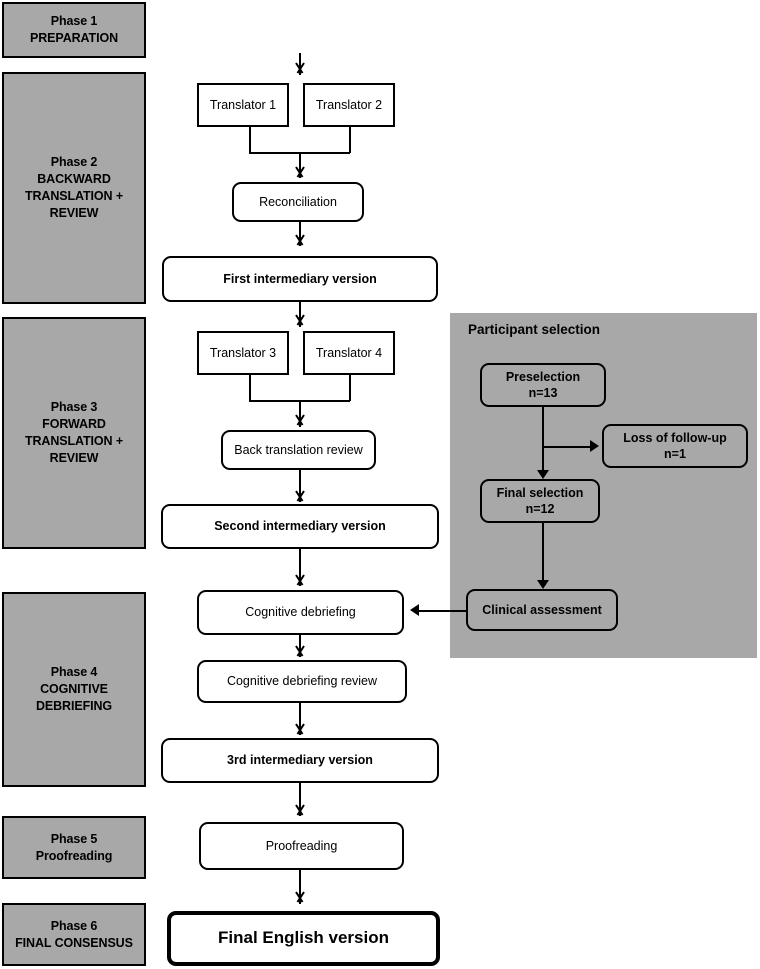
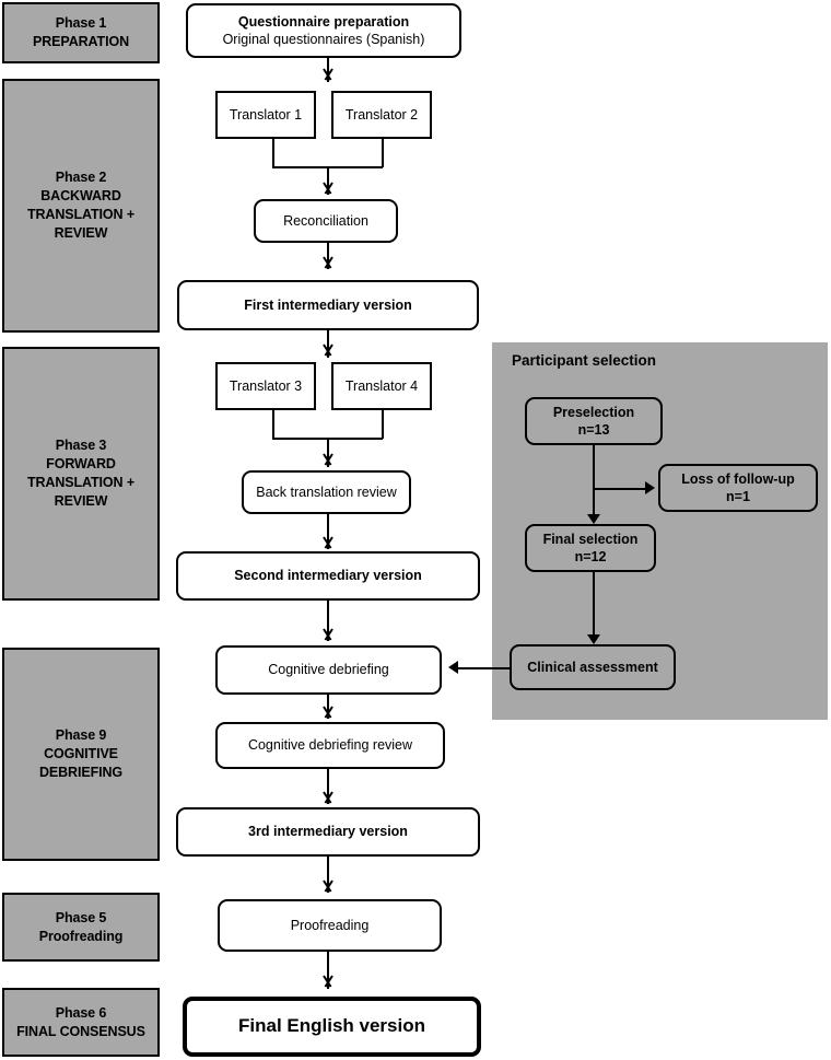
  Phase 1
  PREPARATION
  Phase 2
  BACKWARD
  TRANSLATION +
  REVIEW
  Phase 3
  FORWARD
  TRANSLATION +
  REVIEW
- Phase 4
+ Phase 9
  COGNITIVE
  DEBRIEFING
  Phase 5
  Proofreading
  Phase 6
  FINAL CONSENSUS
  Participant selection
  Preselection
  n=13
  Loss of follow-up
  n=1
  Final selection
  n=12
  Clinical assessment
+ Questionnaire preparation
+ Original questionnaires (Spanish)
  Translator 1
  Translator 2
  Reconciliation
  First intermediary version
  Translator 3
  Translator 4
  Back translation review
  Second intermediary version
  Cognitive debriefing
  Cognitive debriefing review
  3rd intermediary version
  Proofreading
  Final English version
